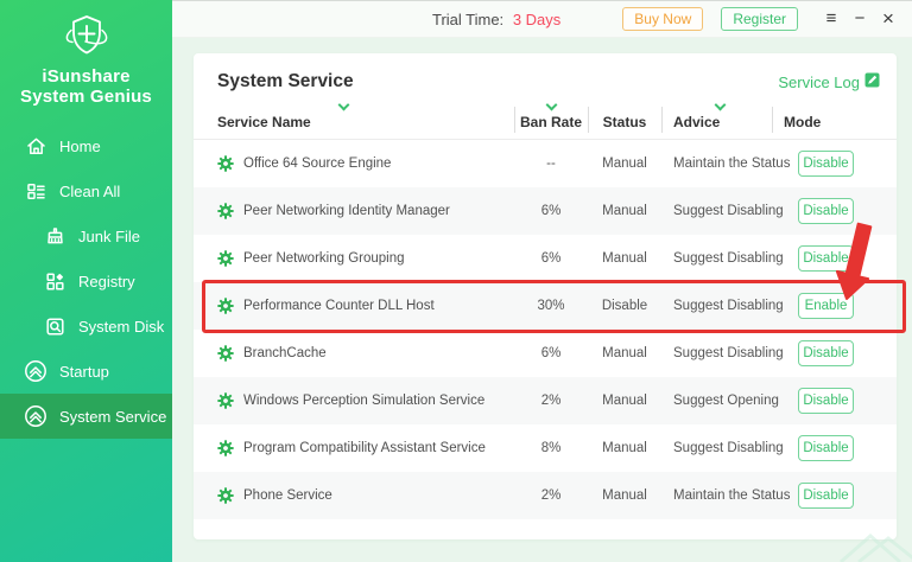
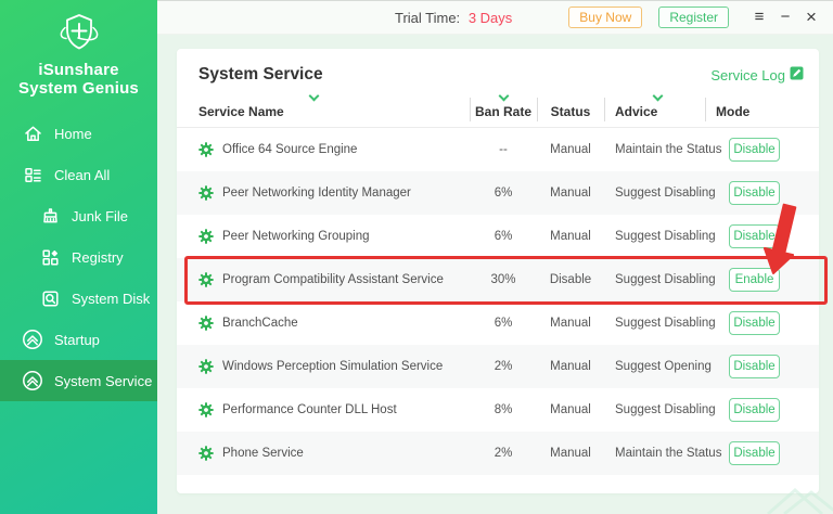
  iSunshare
  System Genius
  Home
  Clean All
  Junk File
  Registry
  System Disk
  Startup
  System Service
  Trial Time: 3 Days
  Buy Now
  Register
  ≡
  −
  ×
  System Service
  Service Log
  Service Name
  Ban Rate
  Status
  Advice
  Mode
  Office 64 Source Engine
  --
  Manual
  Maintain the Statu
  Disable
  Peer Networking Identity Manager
  6%
  Manual
  Suggest Disabling
  Disable
  Peer Networking Grouping
  6%
  Manual
  Suggest Disabling
  Disable
- Performance Counter DLL Host
+ Program Compatibility Assistant Service
  30%
  Disable
  Suggest Disabling
  Enable
  BranchCache
  6%
  Manual
  Suggest Disabling
  Disable
  Windows Perception Simulation Service
  2%
  Manual
  Suggest Opening
  Disable
- Program Compatibility Assistant Service
+ Performance Counter DLL Host
  8%
  Manual
  Suggest Disabling
  Disable
  Phone Service
  2%
  Manual
  Maintain the Statu
  Disable
